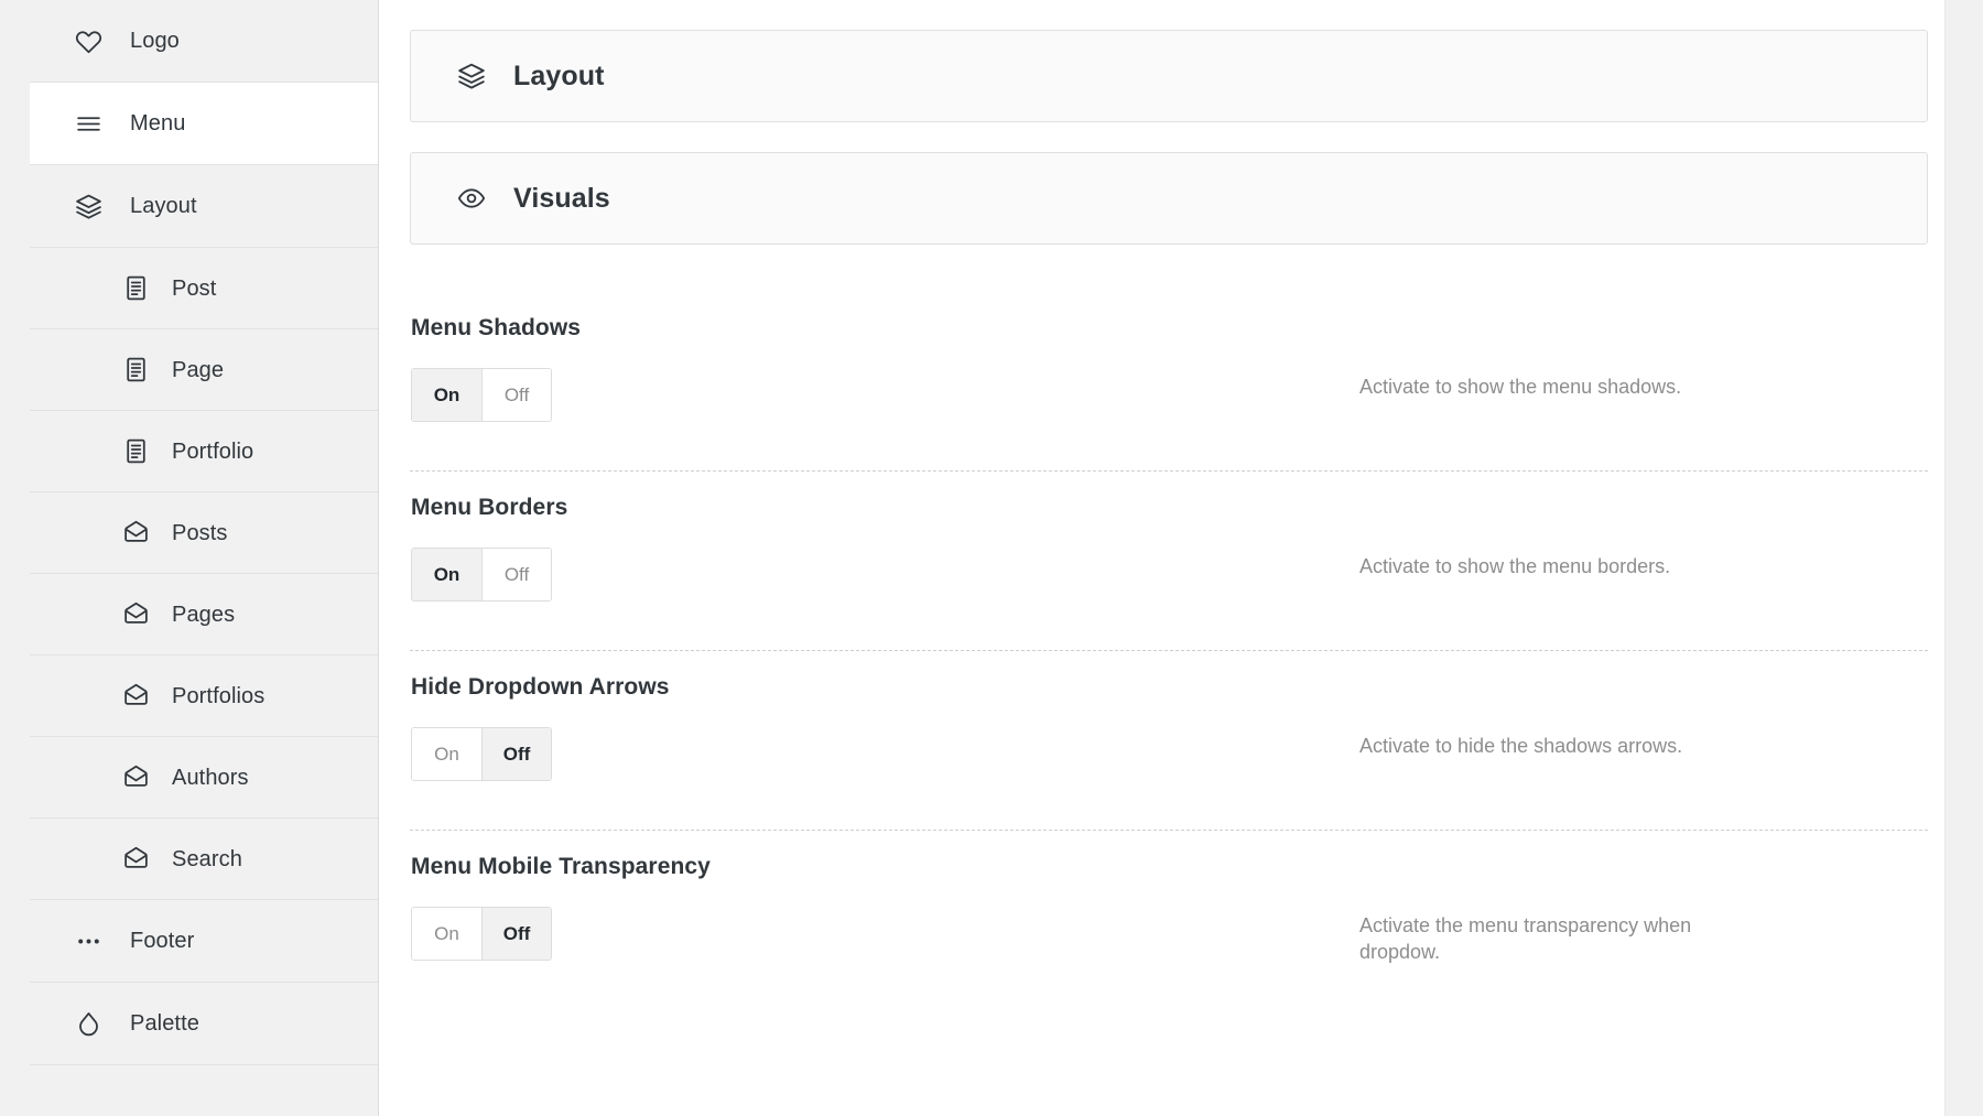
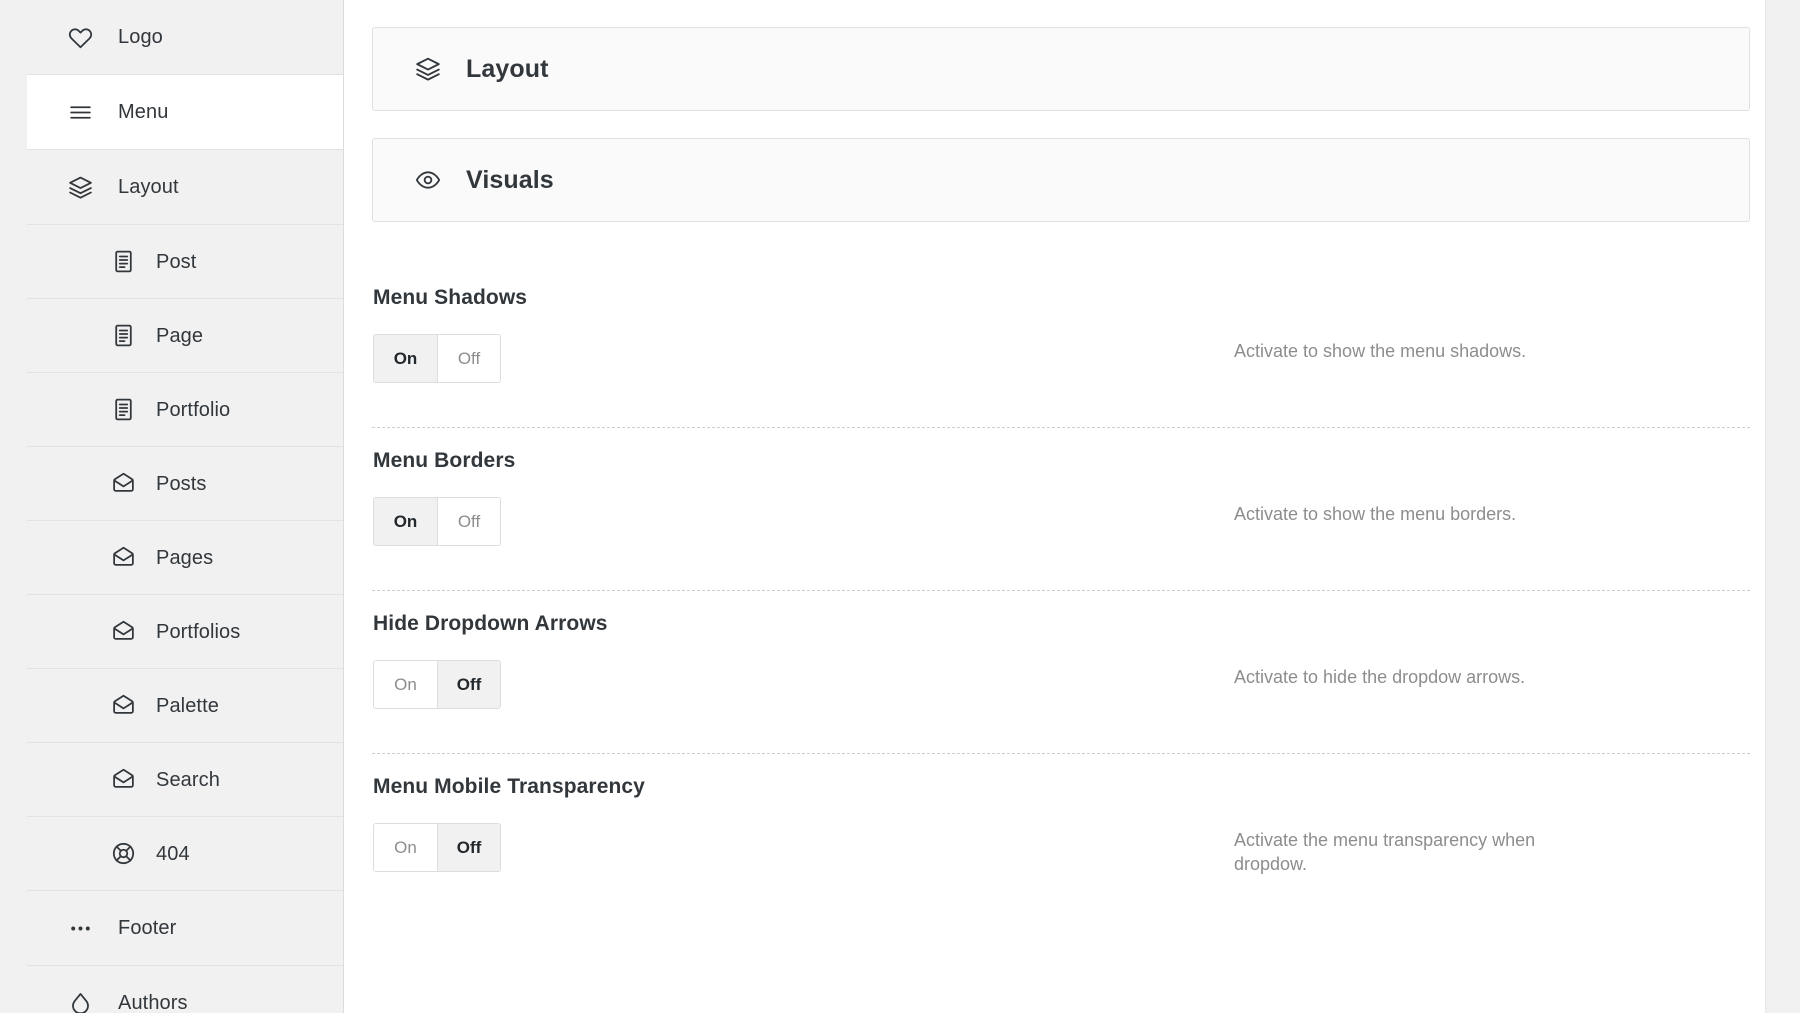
  Logo
  Menu
  Layout
  Post
  Page
  Portfolio
  Posts
  Pages
  Portfolios
- Authors
+ Palette
  Search
+ 404
  Footer
- Palette
+ Authors
  Layout
  Visuals
  Menu Shadows
  On
  Off
  Activate to show the menu shadows.
  Menu Borders
  On
  Off
  Activate to show the menu borders.
  Hide Dropdown Arrows
  On
  Off
- Activate to hide the shadows arrows.
+ Activate to hide the dropdow arrows.
  Menu Mobile Transparency
  On
  Off
  Activate the menu transparency when dropdow.
